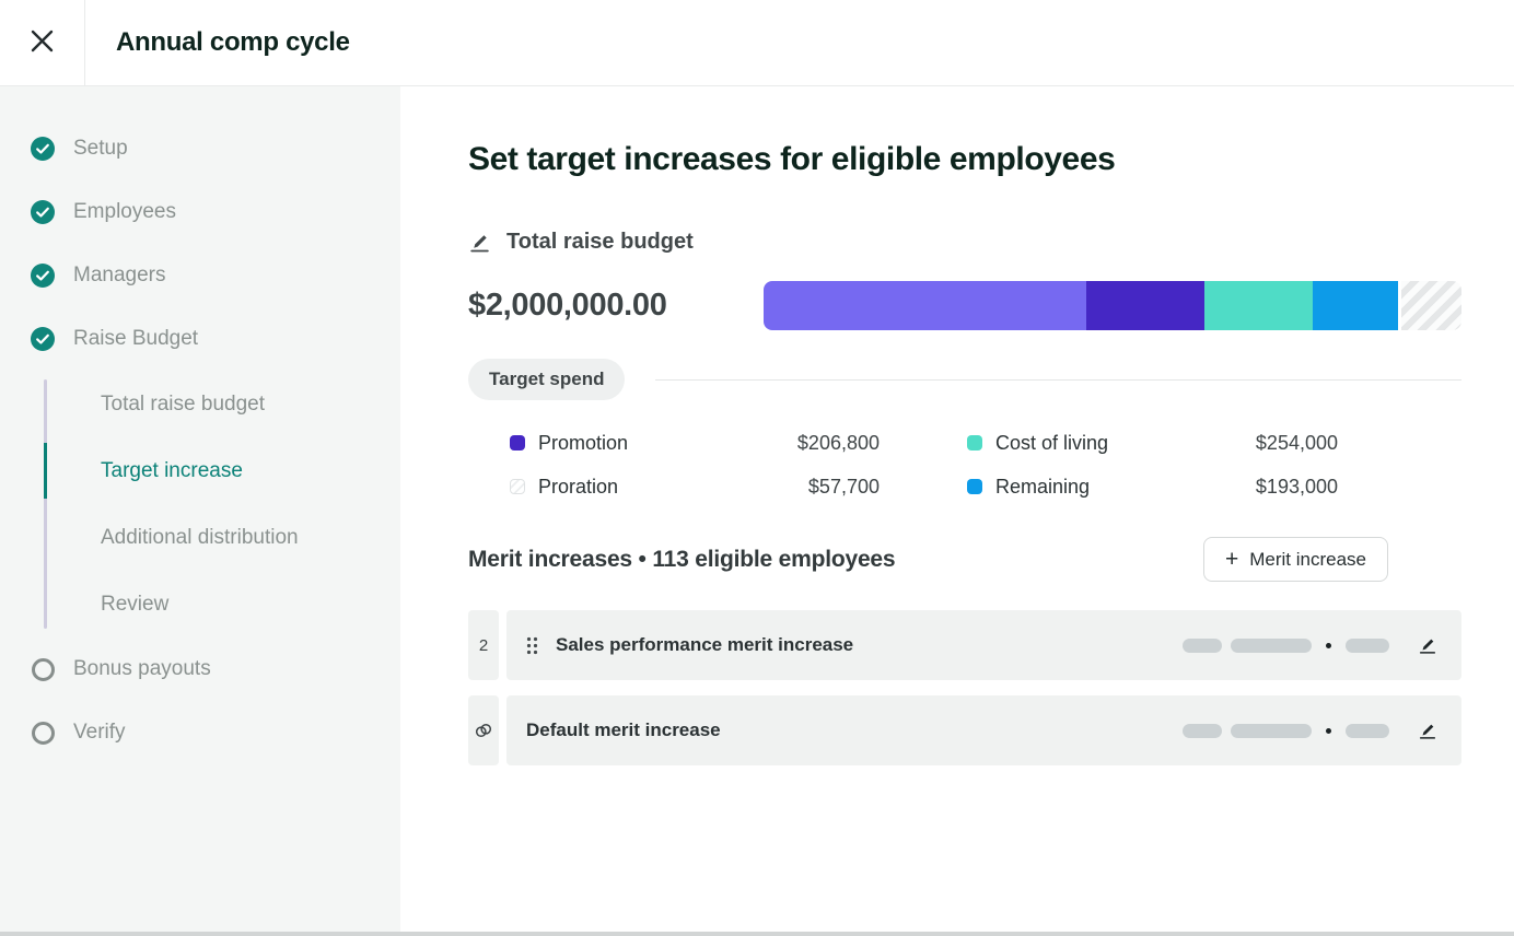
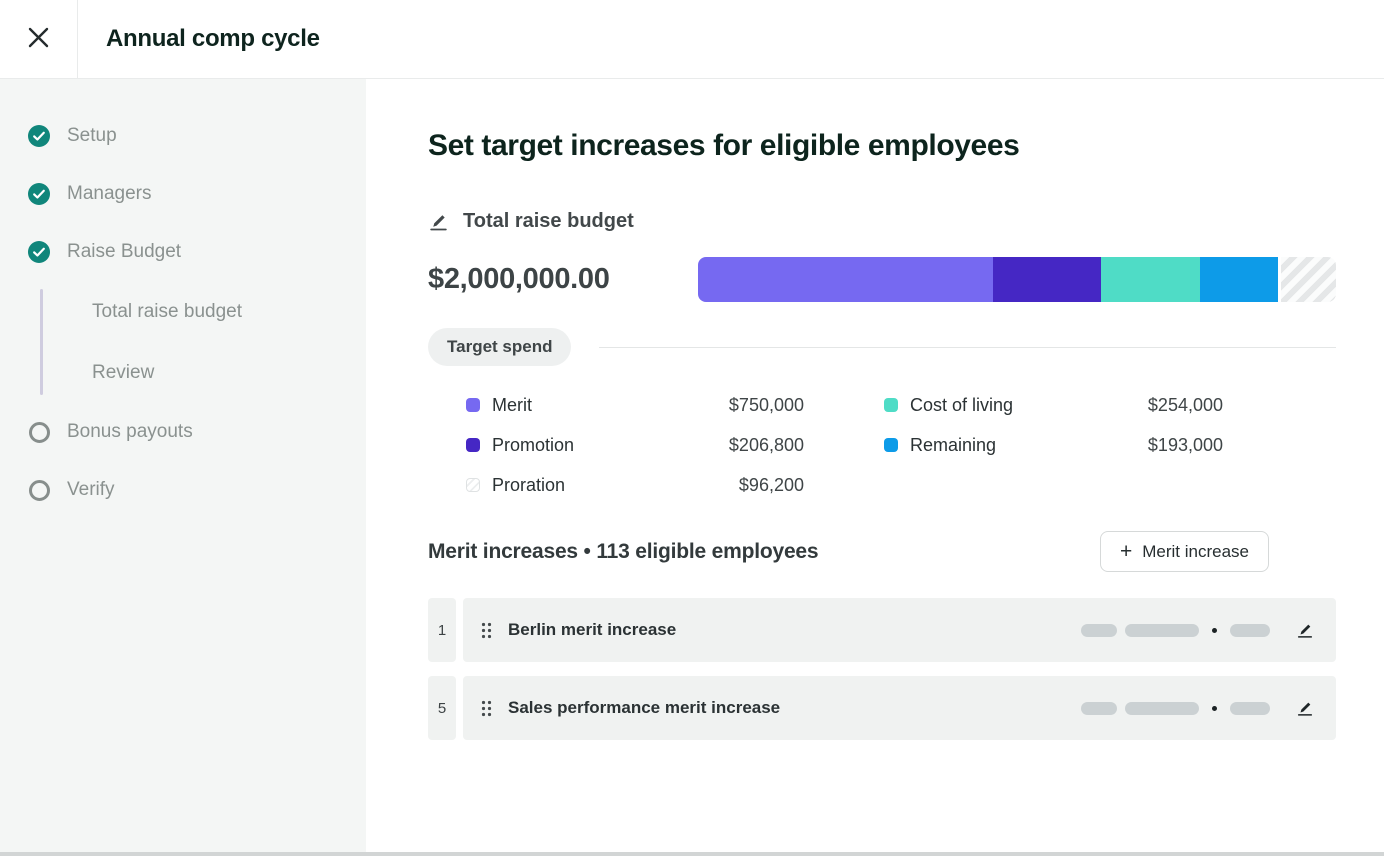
  Annual comp cycle
  Setup
- Employees
  Managers
  Raise Budget
  Total raise budget
- Target increase
- Additional distribution
  Review
  Bonus payouts
  Verify
  Set target increases for eligible employees
  Total raise budget
  $2,000,000.00
  Target spend
+ Merit
+ $750,000
  Promotion
  $206,800
  Proration
- $57,700
+ $96,200
  Cost of living
  $254,000
  Remaining
  $193,000
  Merit increases • 113 eligible employees
  +
  Merit increase
+ 1
+ Berlin merit increase
- 2
+ 5
  Sales performance merit increase
- Default merit increase
